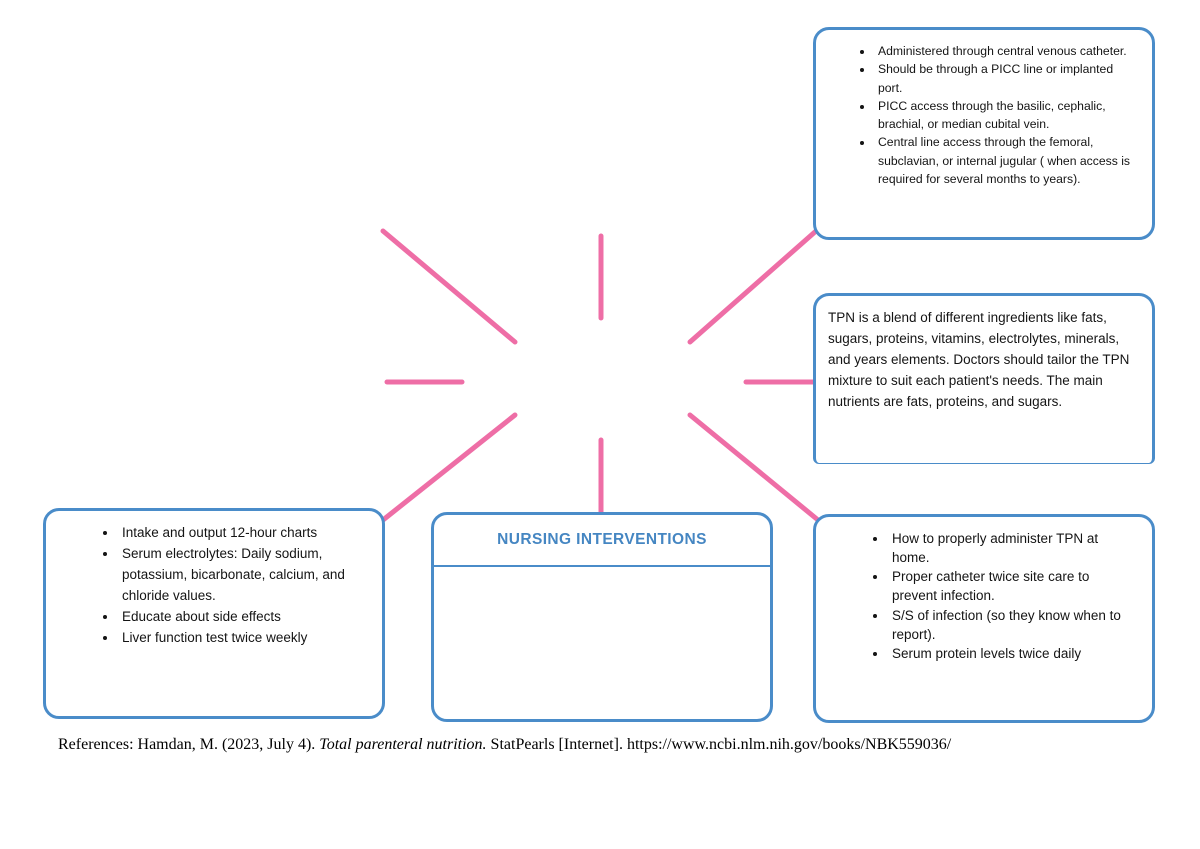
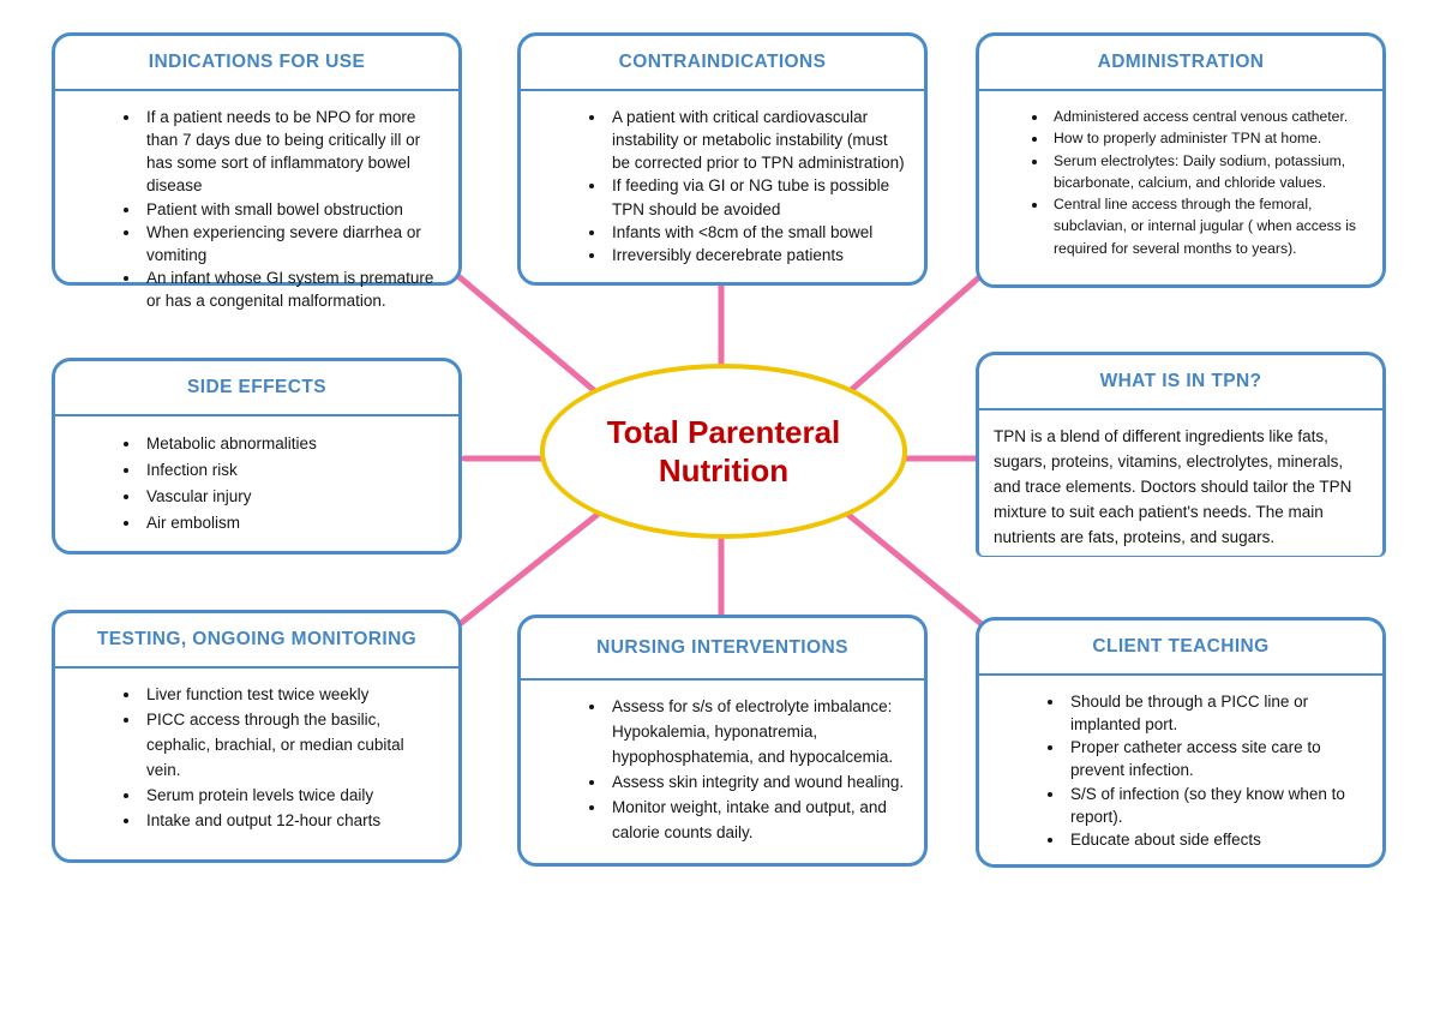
+ Total Parenteral Nutrition
+ INDICATIONS FOR USE
+ If a patient needs to be NPO for more than 7 days due to being critically ill or has some sort of inflammatory bowel disease
+ Patient with small bowel obstruction
+ When experiencing severe diarrhea or vomiting
+ An infant whose GI system is premature or has a congenital malformation.
+ CONTRAINDICATIONS
+ A patient with critical cardiovascular instability or metabolic instability (must be corrected prior to TPN administration)
+ If feeding via GI or NG tube is possible TPN should be avoided
+ Infants with <8cm of the small bowel
+ Irreversibly decerebrate patients
+ ADMINISTRATION
- Administered through central venous catheter.
+ Administered access central venous catheter.
- Should be through a PICC line or implanted port.
+ How to properly administer TPN at home.
- PICC access through the basilic, cephalic, brachial, or median cubital vein.
+ Serum electrolytes: Daily sodium, potassium, bicarbonate, calcium, and chloride values.
  Central line access through the femoral, subclavian, or internal jugular ( when access is required for several months to years).
+ SIDE EFFECTS
+ Metabolic abnormalities
+ Infection risk
+ Vascular injury
+ Air embolism
+ WHAT IS IN TPN?
- TPN is a blend of different ingredients like fats, sugars, proteins, vitamins, electrolytes, minerals, and years elements. Doctors should tailor the TPN mixture to suit each patient's needs. The main nutrients are fats, proteins, and sugars.
+ TPN is a blend of different ingredients like fats, sugars, proteins, vitamins, electrolytes, minerals, and trace elements. Doctors should tailor the TPN mixture to suit each patient's needs. The main nutrients are fats, proteins, and sugars.
+ TESTING, ONGOING MONITORING
- Intake and output 12-hour charts
+ Liver function test twice weekly
- Serum electrolytes: Daily sodium, potassium, bicarbonate, calcium, and chloride values.
+ PICC access through the basilic, cephalic, brachial, or median cubital vein.
- Educate about side effects
+ Serum protein levels twice daily
- Liver function test twice weekly
+ Intake and output 12-hour charts
  NURSING INTERVENTIONS
+ Assess for s/s of electrolyte imbalance: Hypokalemia, hyponatremia, hypophosphatemia, and hypocalcemia.
+ Assess skin integrity and wound healing.
+ Monitor weight, intake and output, and calorie counts daily.
+ CLIENT TEACHING
- How to properly administer TPN at home.
+ Should be through a PICC line or implanted port.
- Proper catheter twice site care to prevent infection.
+ Proper catheter access site care to prevent infection.
  S/S of infection (so they know when to report).
- Serum protein levels twice daily
+ Educate about side effects
- References: Hamdan, M. (2023, July 4). Total parenteral nutrition. StatPearls [Internet]. https://www.ncbi.nlm.nih.gov/books/NBK559036/
